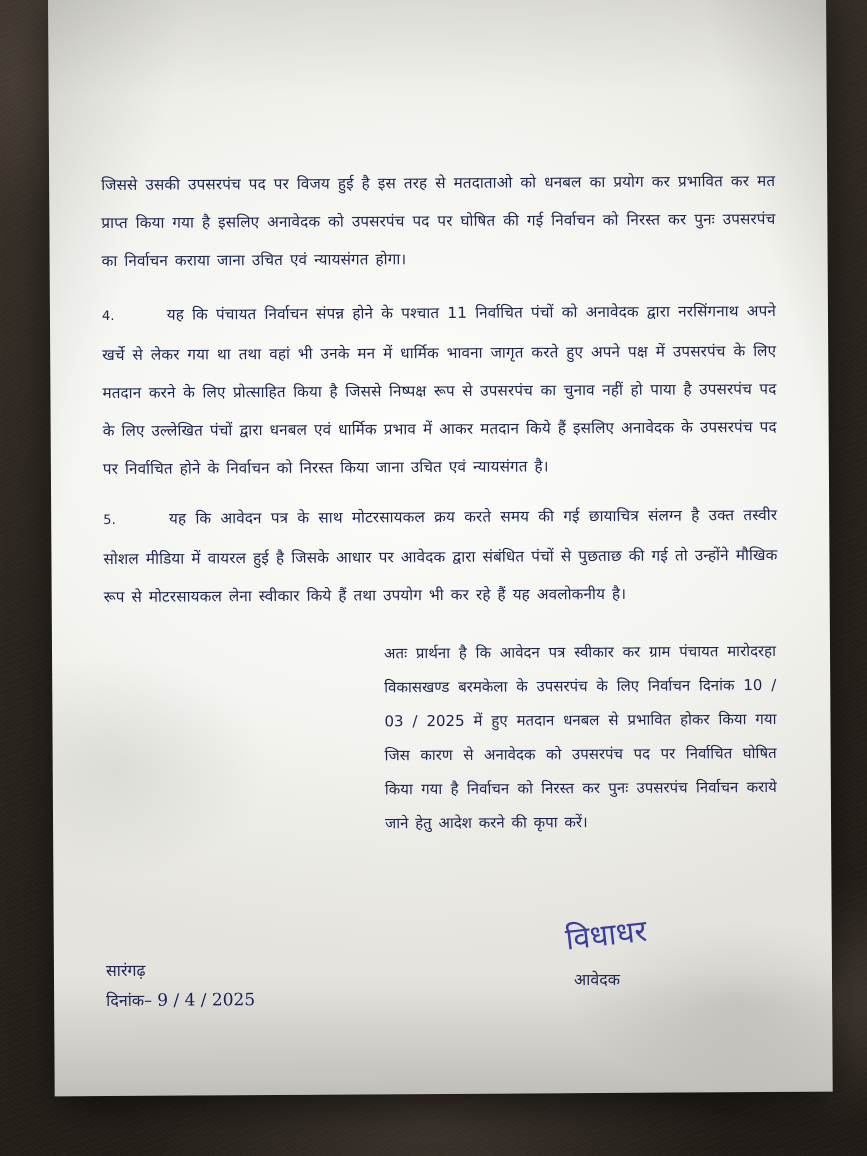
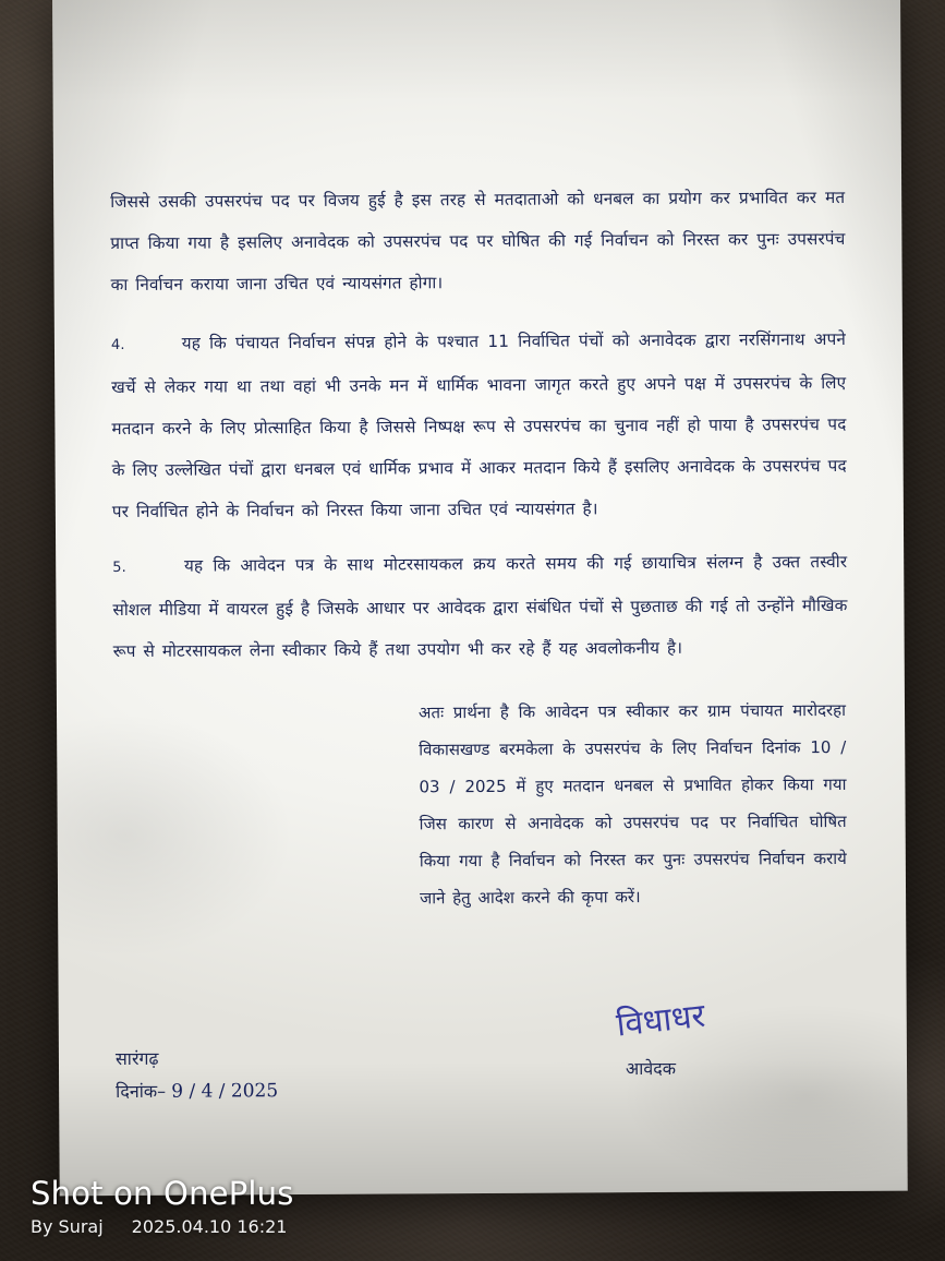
+ Shot on OnePlus
+ By Suraj
+ 2025.04.10 16:21
